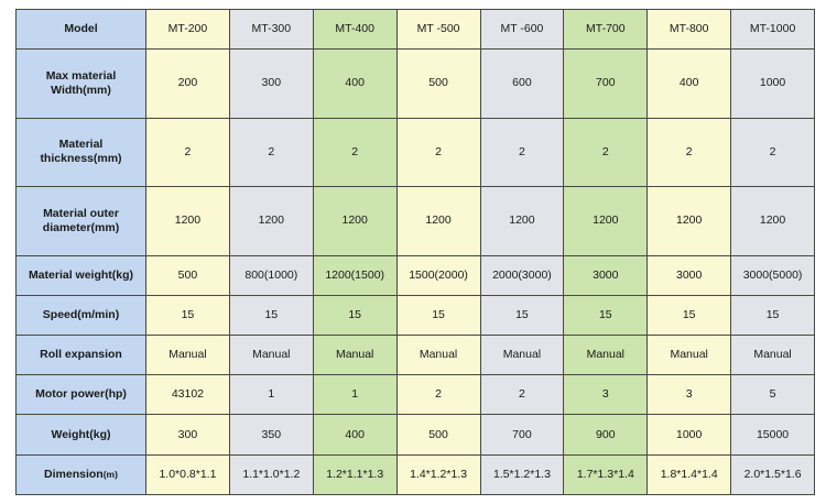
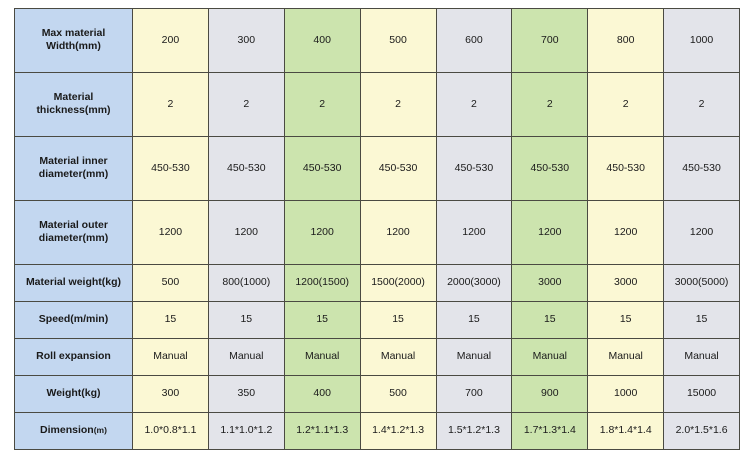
- Model	MT-200	MT-300	MT-400	MT -500	MT -600	MT-700	MT-800	MT-1000
- Max material Width(mm)	200	300	400	500	600	700	400	1000
+ Max material Width(mm)	200	300	400	500	600	700	800	1000
  Material thickness(mm)	2	2	2	2	2	2	2	2
+ Material inner diameter(mm)	450-530	450-530	450-530	450-530	450-530	450-530	450-530	450-530
  Material outer diameter(mm)	1200	1200	1200	1200	1200	1200	1200	1200
  Material weight(kg)	500	800(1000)	1200(1500)	1500(2000)	2000(3000)	3000	3000	3000(5000)
  Speed(m/min)	15	15	15	15	15	15	15	15
  Roll expansion	Manual	Manual	Manual	Manual	Manual	Manual	Manual	Manual
- Motor power(hp)	43102	1	1	2	2	3	3	5
  Weight(kg)	300	350	400	500	700	900	1000	15000
  Dimension(m)	1.0*0.8*1.1	1.1*1.0*1.2	1.2*1.1*1.3	1.4*1.2*1.3	1.5*1.2*1.3	1.7*1.3*1.4	1.8*1.4*1.4	2.0*1.5*1.6
